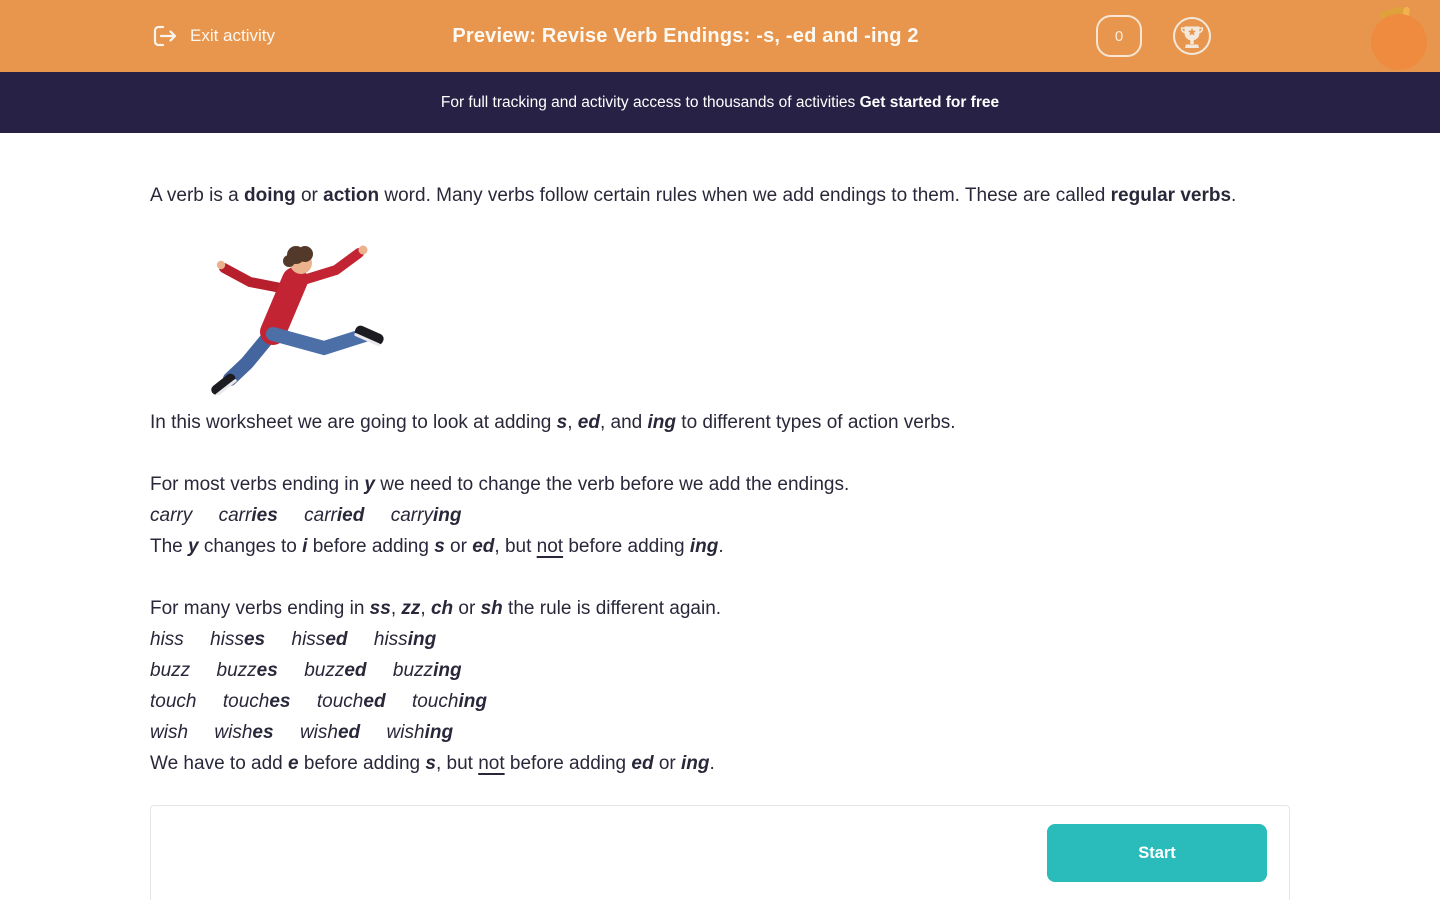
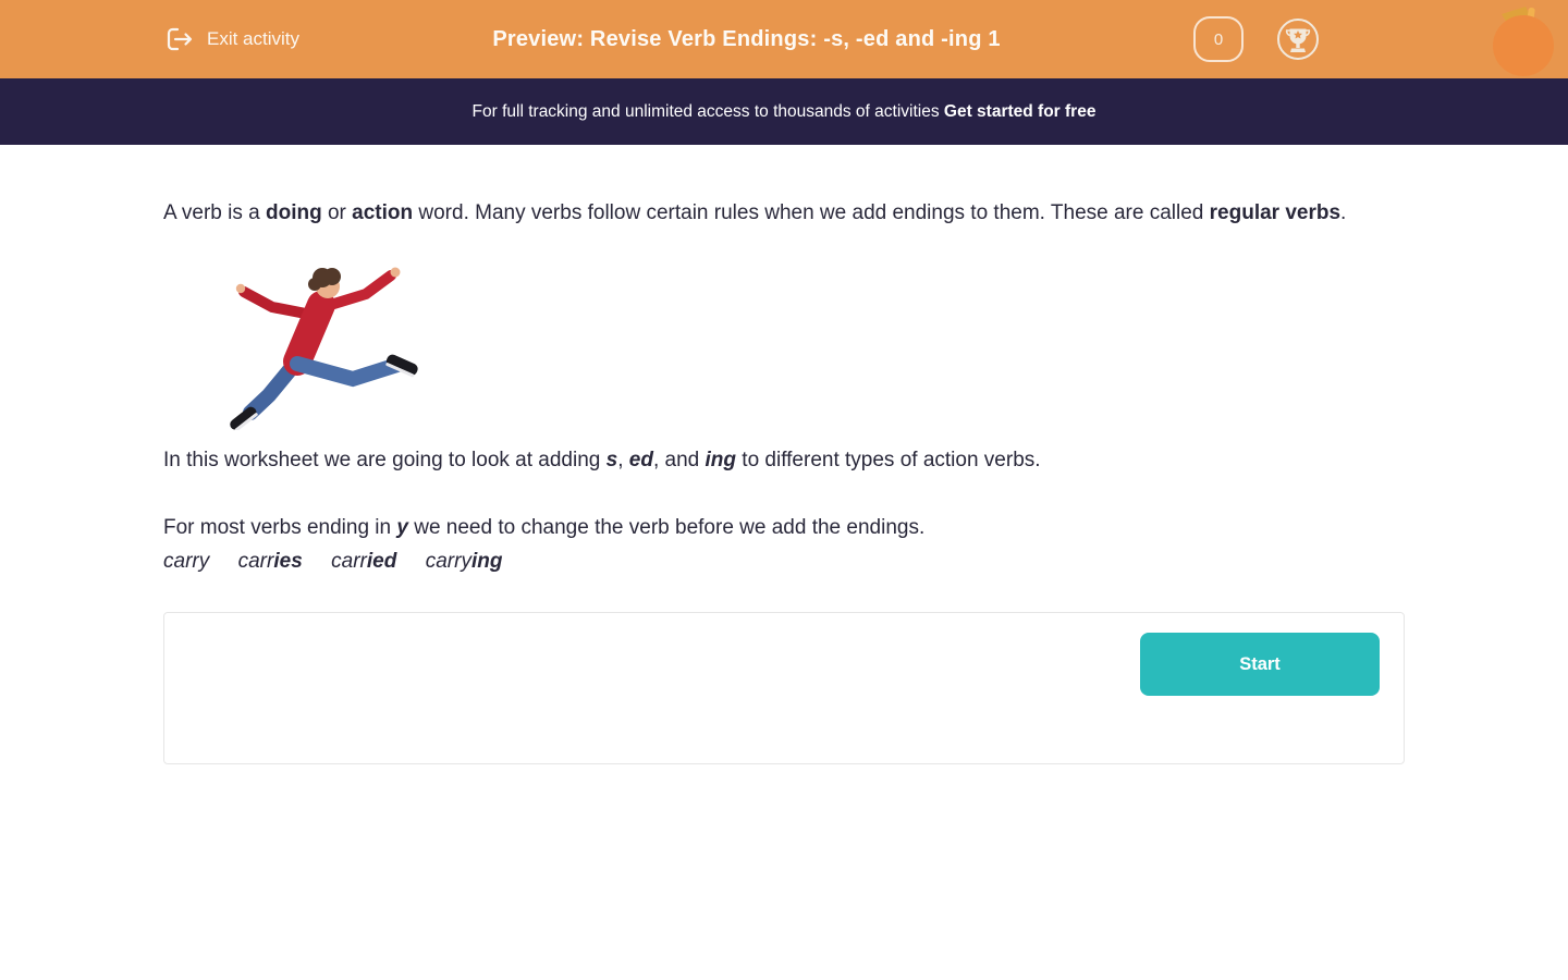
  Exit activity
- Preview: Revise Verb Endings: -s, -ed and -ing 2
+ Preview: Revise Verb Endings: -s, -ed and -ing 1
  0
- For full tracking and activity access to thousands of activities
+ For full tracking and unlimited access to thousands of activities
  Get started for free
  A verb is a doing or action word. Many verbs follow certain rules when we add endings to them. These are called regular verbs.
  In this worksheet we are going to look at adding s, ed, and ing to different types of action verbs.
  For most verbs ending in y we need to change the verb before we add the endings.
  carry carries carried carrying
- The y changes to i before adding s or ed, but not before adding ing.
- For many verbs ending in ss, zz, ch or sh the rule is different again.
- hiss hisses hissed hissing
- buzz buzzes buzzed buzzing
- touch touches touched touching
- wish wishes wished wishing
- We have to add e before adding s, but not before adding ed or ing.
  Start
